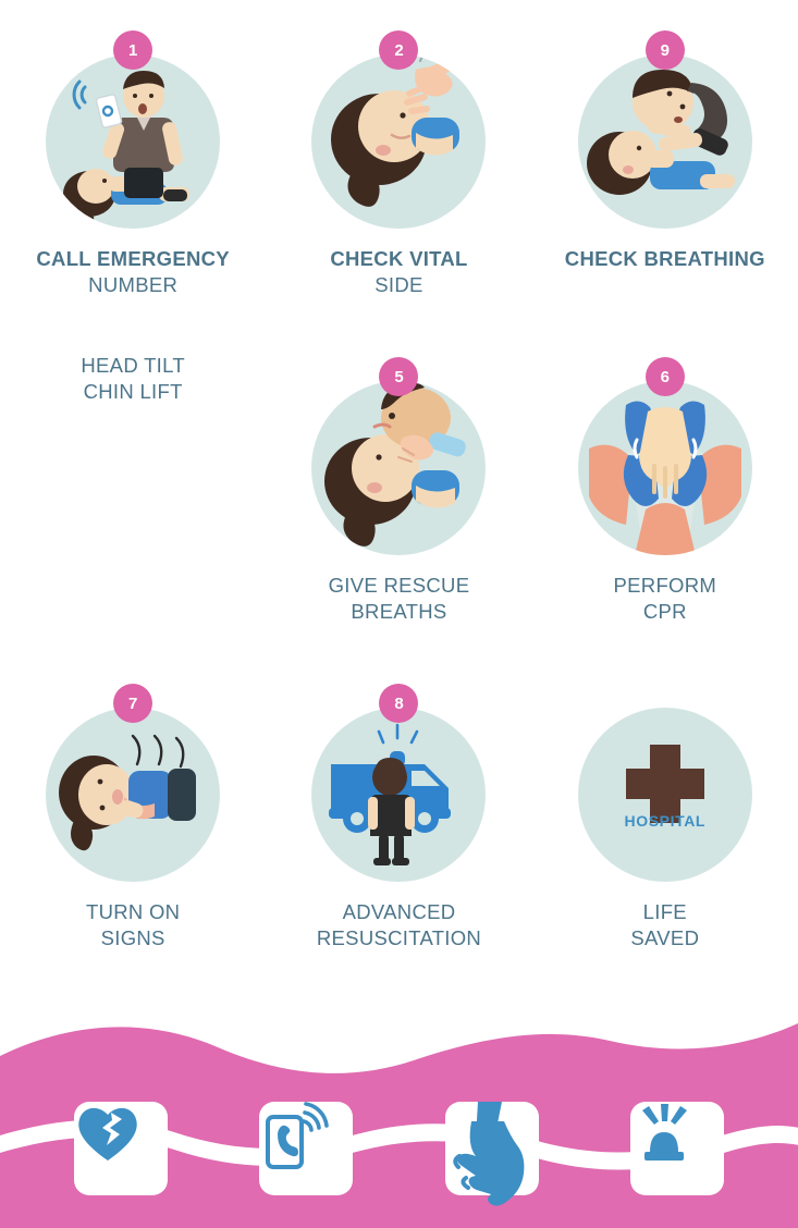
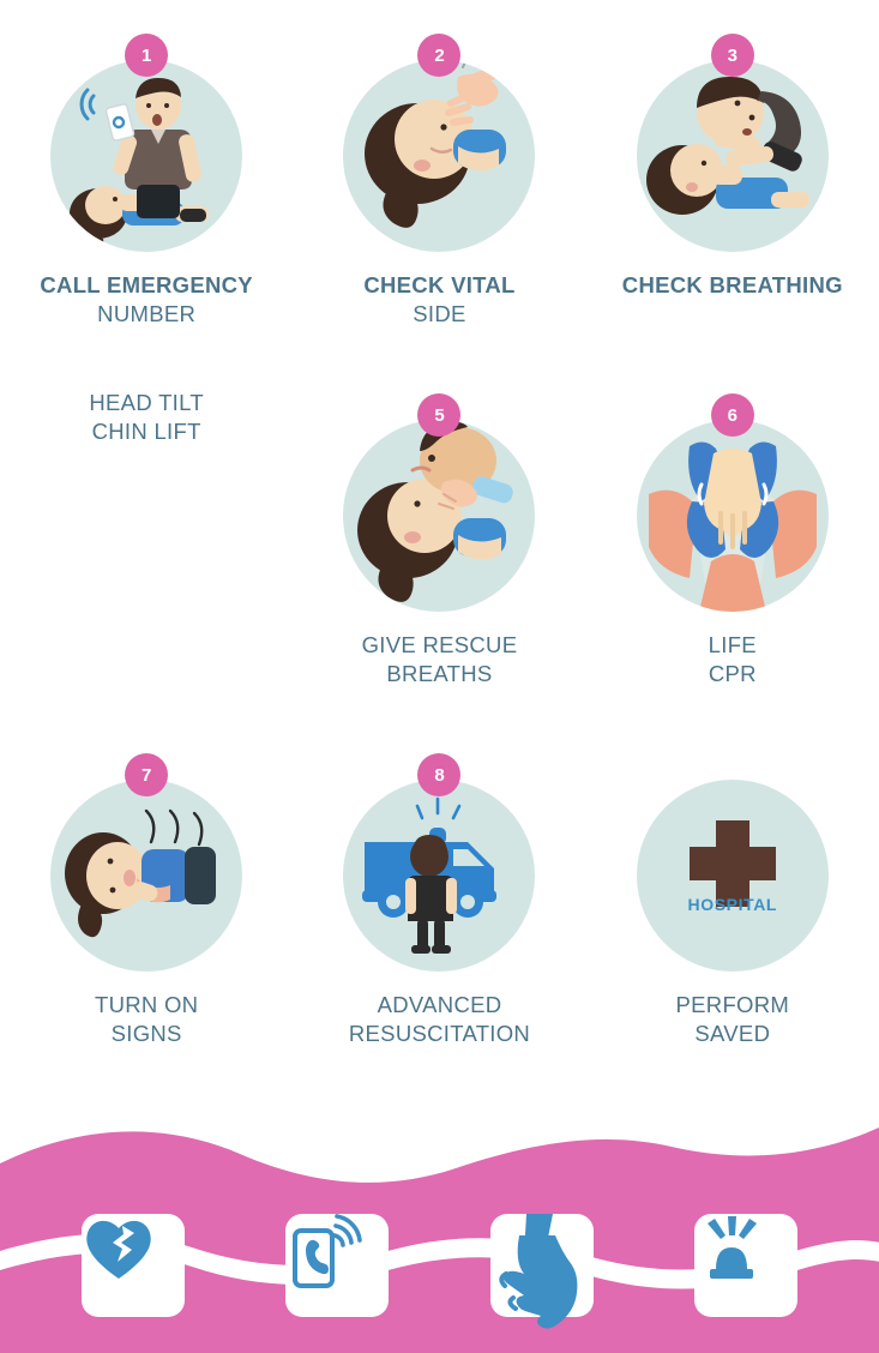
  1
  CALL EMERGENCY
  NUMBER
  2
  CHECK VITAL
  SIDE
- 9
+ 3
  CHECK BREATHING
  HEAD TILT
  CHIN LIFT
  5
  GIVE RESCUE
  BREATHS
  6
- PERFORM
+ LIFE
  CPR
  7
  TURN ON
  SIGNS
  8
  ADVANCED
  RESUSCITATION
  HOSPITAL
- LIFE
+ PERFORM
  SAVED
